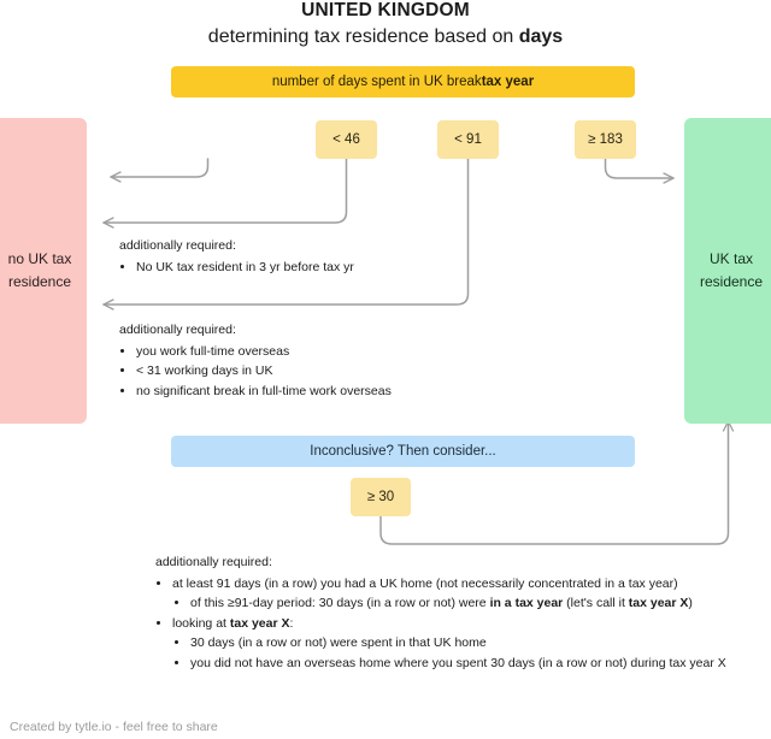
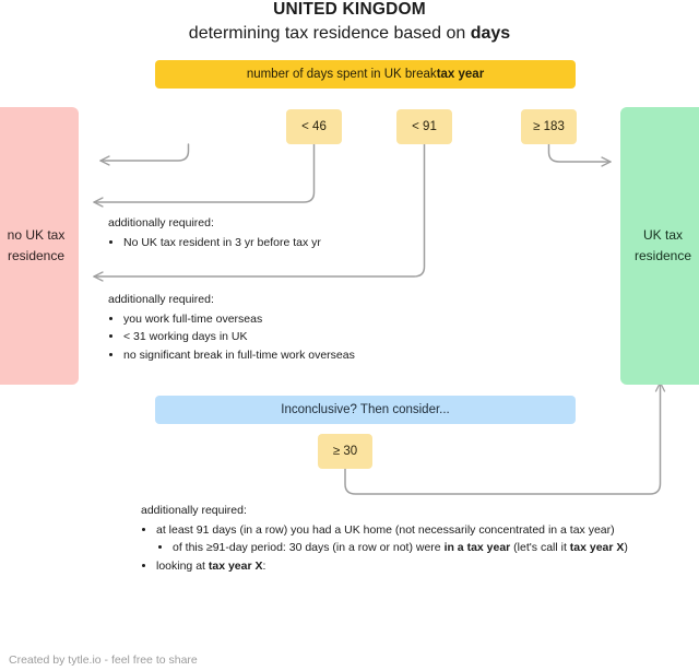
  UNITED KINGDOM
  determining tax residence based on days
  number of days spent in UK break
  tax year
  no UK tax residence
  UK tax residence
  < 46
  < 91
  ≥ 183
  additionally required:
  No UK tax resident in 3 yr before tax yr
  additionally required:
  you work full-time overseas
  < 31 working days in UK
  no significant break in full-time work overseas
  Inconclusive? Then consider...
  ≥ 30
  additionally required:
  at least 91 days (in a row) you had a UK home (not necessarily concentrated in a tax year)
  of this ≥91-day period: 30 days (in a row or not) were in a tax year (let's call it tax year X)
  looking at tax year X:
- 30 days (in a row or not) were spent in that UK home
- you did not have an overseas home where you spent 30 days (in a row or not) during tax year X
  Created by tytle.io - feel free to share
